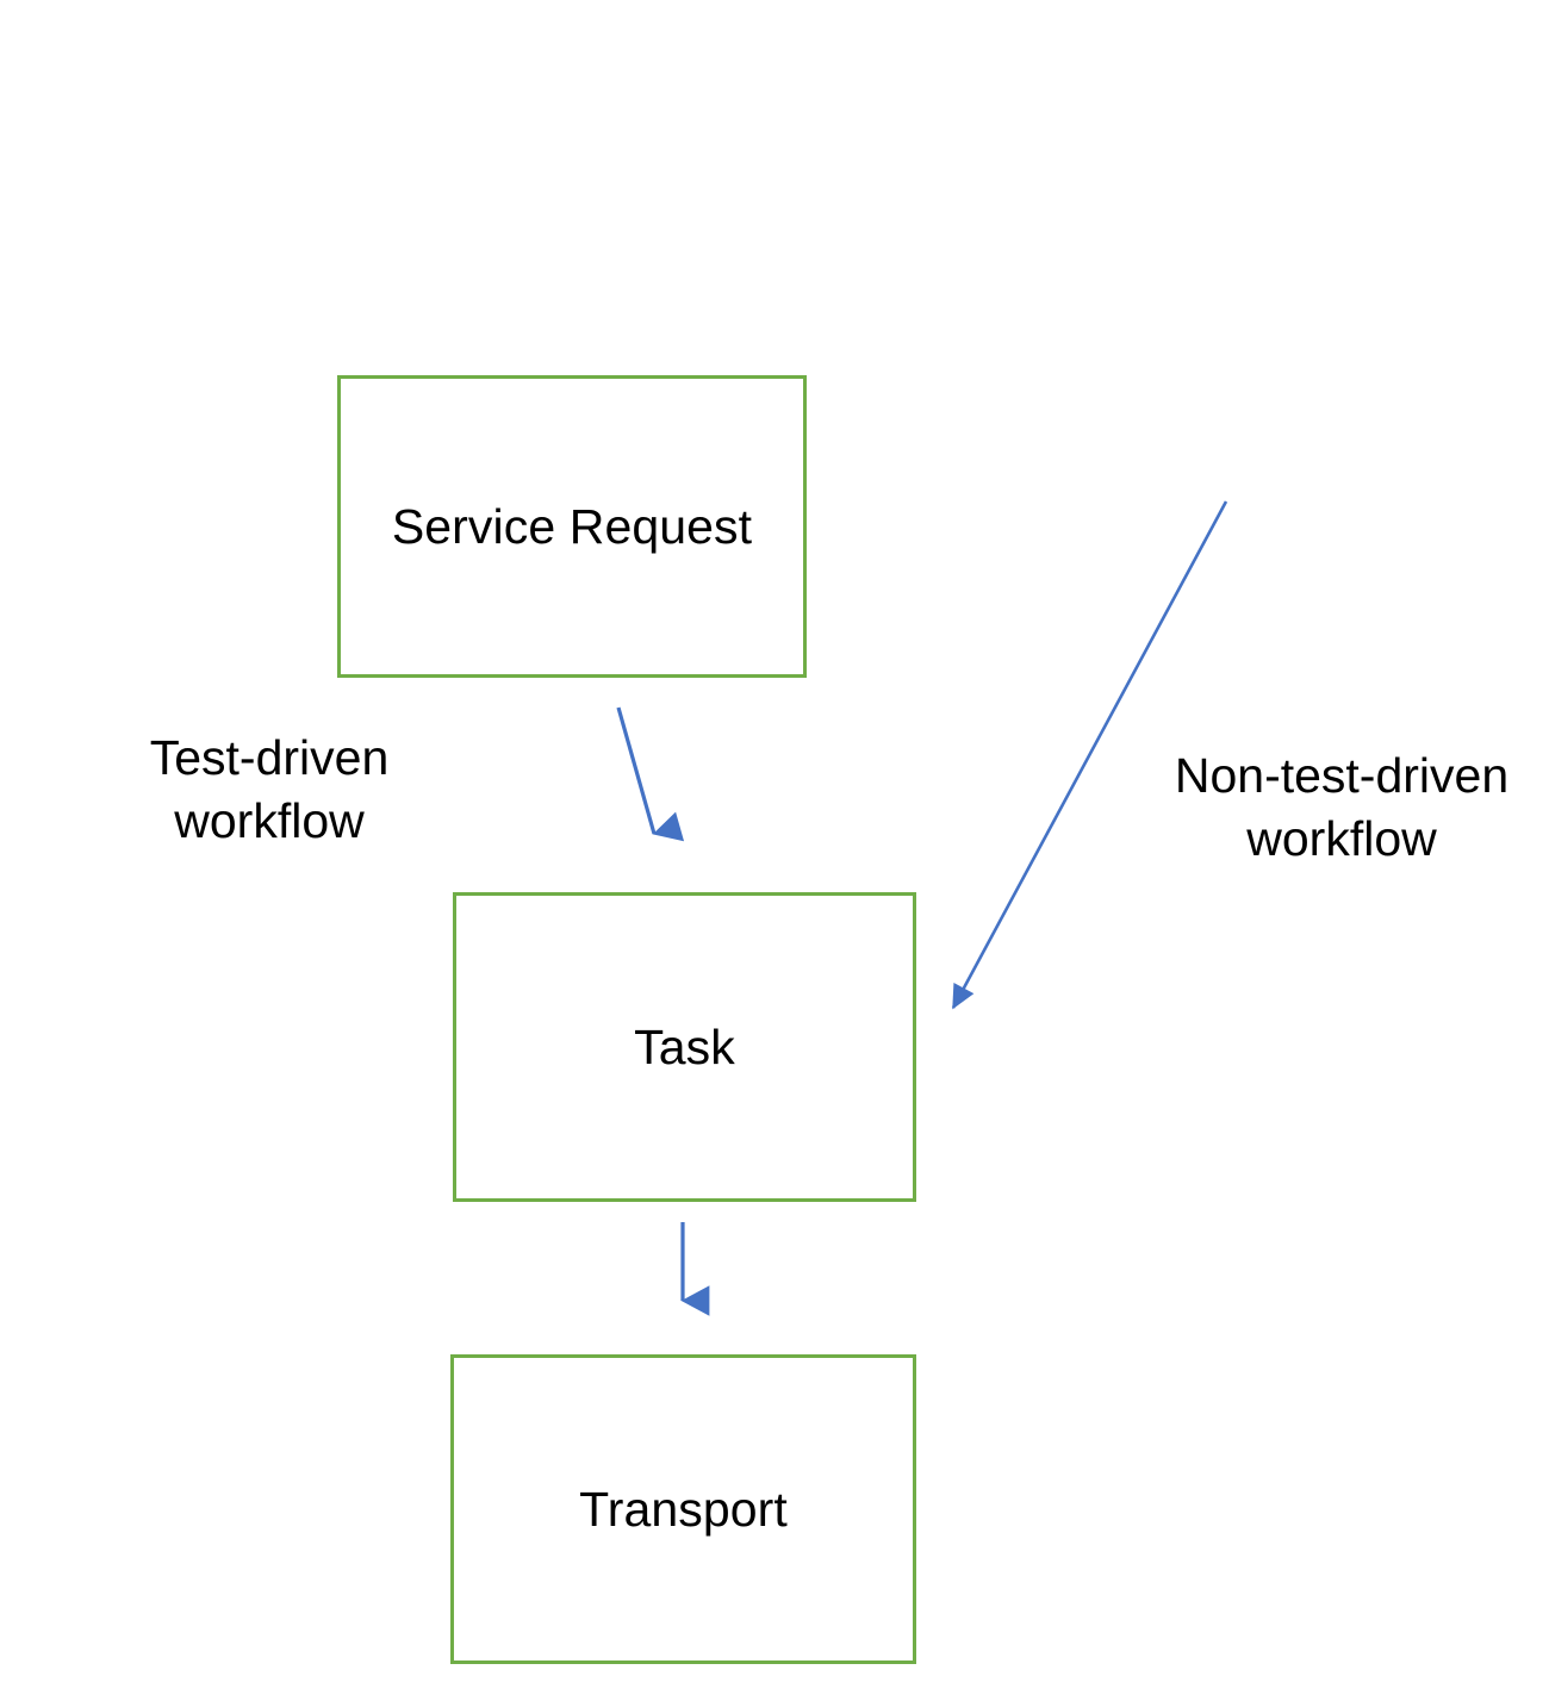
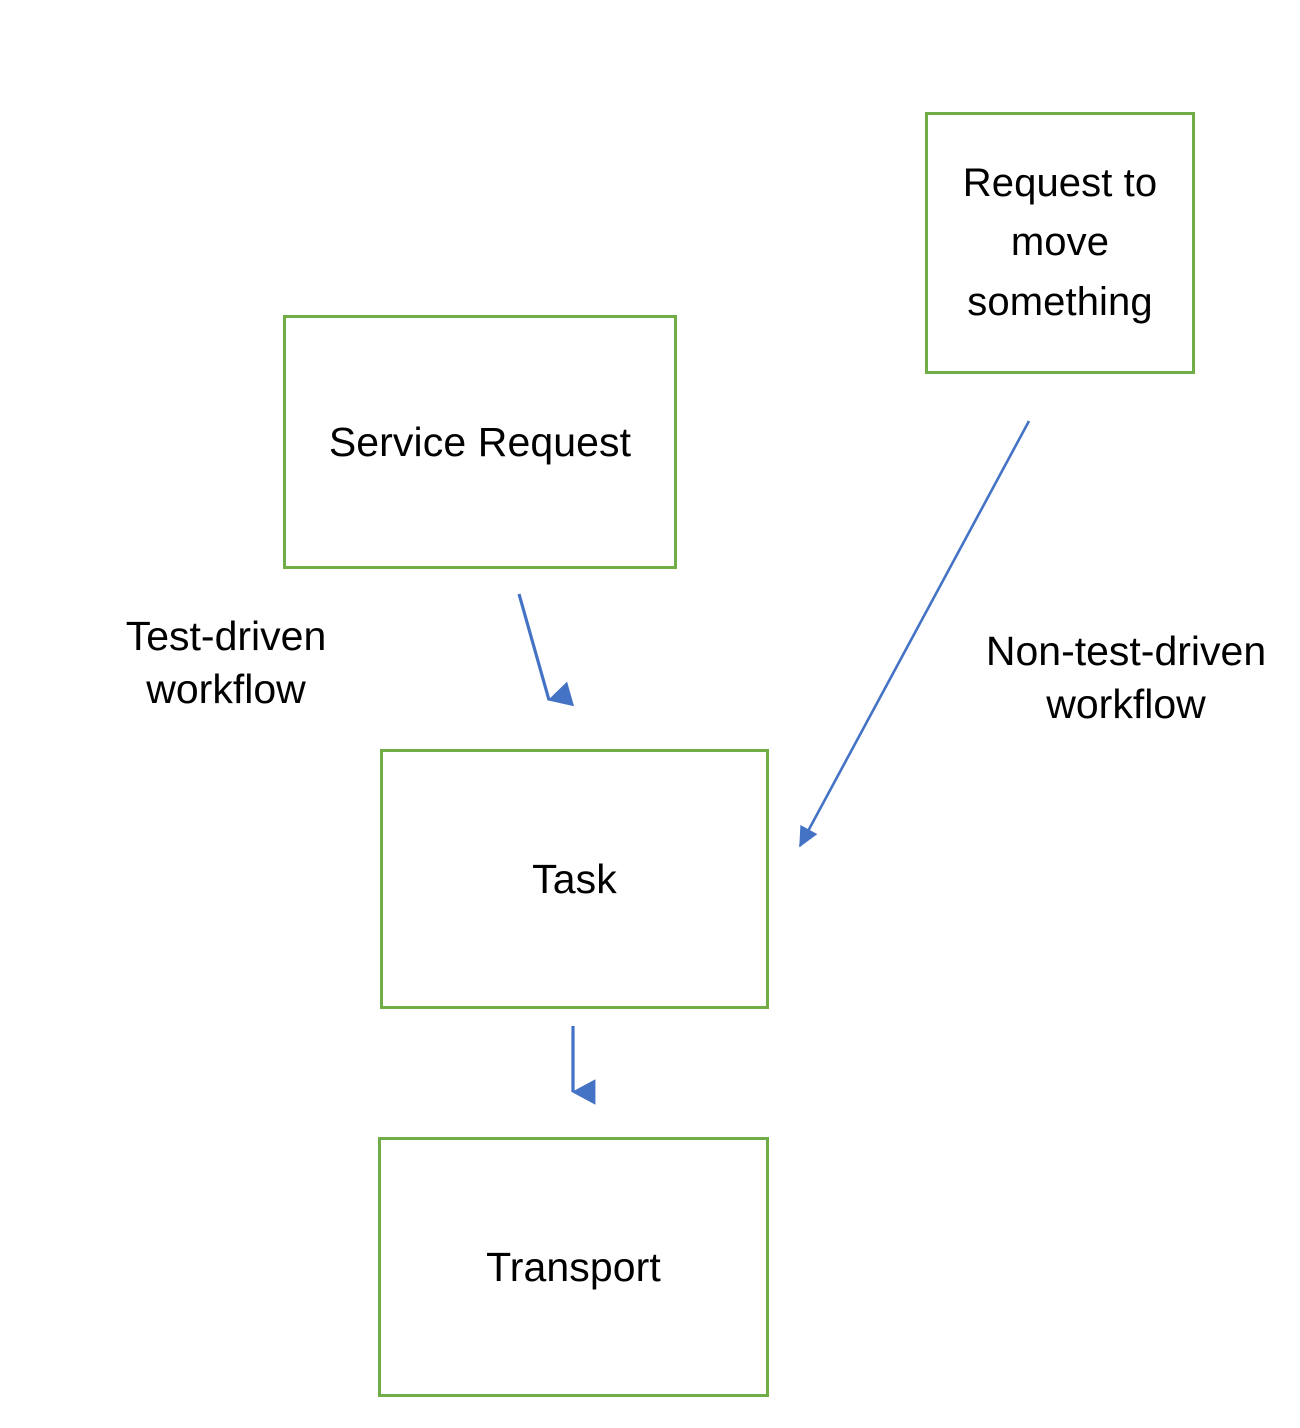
+ Request to
+ move
+ something
  Service Request
  Task
  Transport
  Test-driven
  workflow
  Non-test-driven
  workflow
